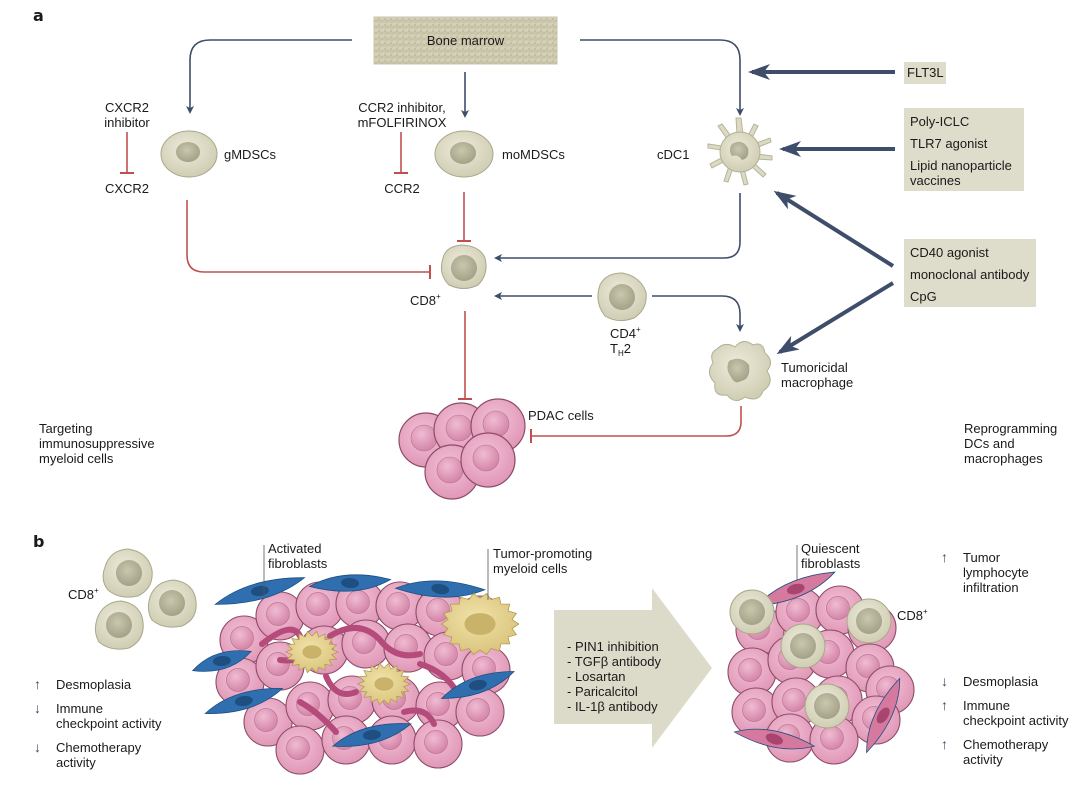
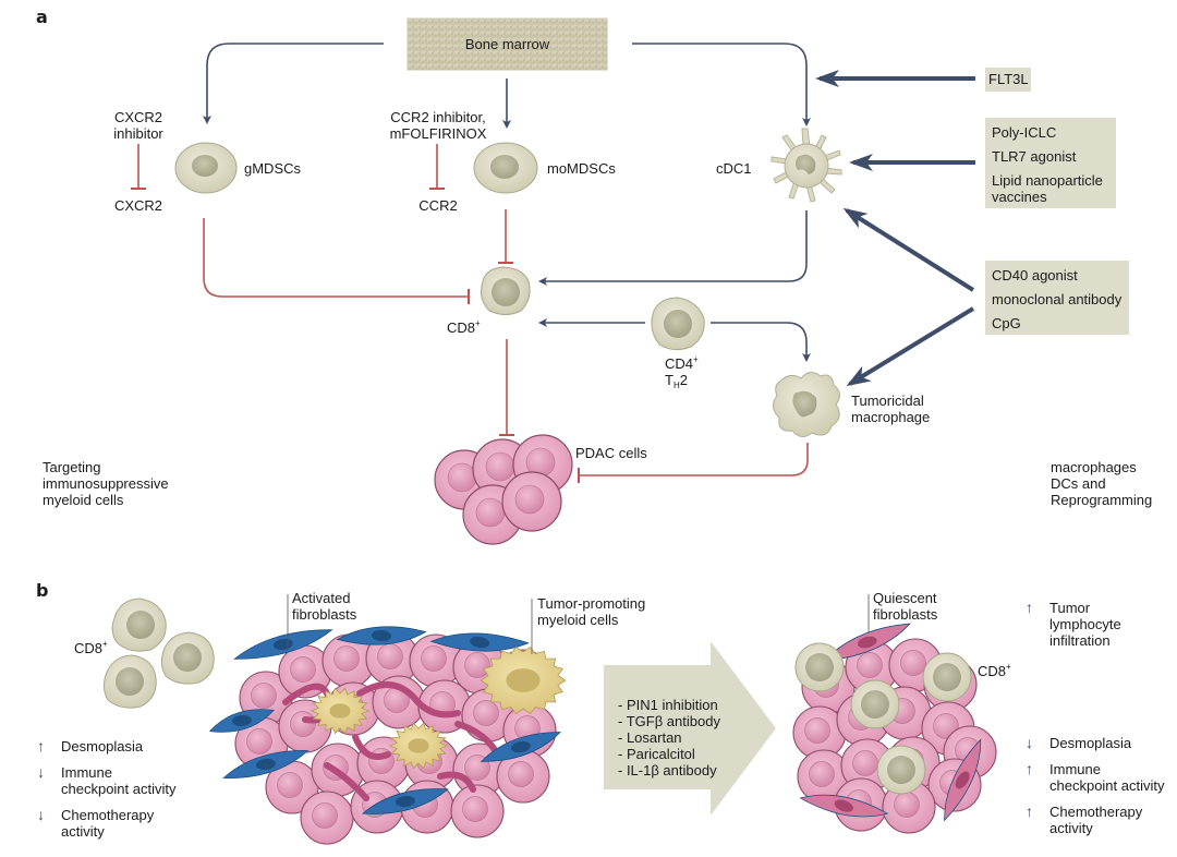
  a
  b
  Bone marrow
  CXCR2
  inhibitor
  CXCR2
  gMDSCs
  CCR2 inhibitor,
  mFOLFIRINOX
  CCR2
  moMDSCs
  cDC1
  CD8+
  CD4+
  TH2
  Tumoricidal
  macrophage
  PDAC cells
  Targeting
  immunosuppressive
  myeloid cells
- Reprogramming
+ macrophages
  DCs and
- macrophages
+ Reprogramming
  FLT3L
  Poly-ICLC
  TLR7 agonist
  Lipid nanoparticle
  vaccines
  CD40 agonist
  monoclonal antibody
  CpG
  CD8+
  Activated
  fibroblasts
  Tumor-promoting
  myeloid cells
  Quiescent
  fibroblasts
  CD8+
  - PIN1 inhibition
  - TGFβ antibody
  - Losartan
  - Paricalcitol
  - IL-1β antibody
  ↑
  Desmoplasia
  ↓
  Immune
  checkpoint activity
  ↓
  Chemotherapy
  activity
  ↑
  Tumor
  lymphocyte
  infiltration
  ↓
  Desmoplasia
  ↑
  Immune
  checkpoint activity
  ↑
  Chemotherapy
  activity
